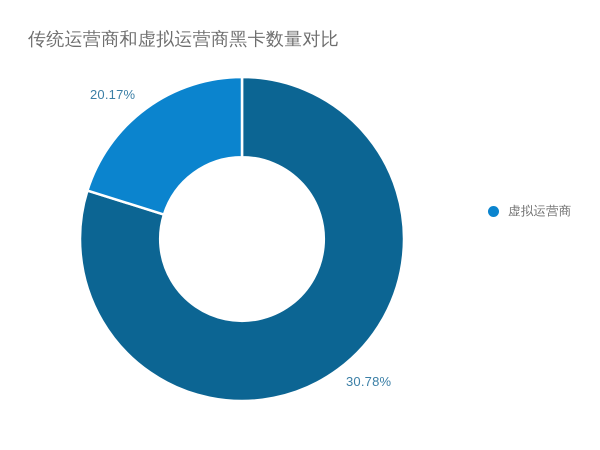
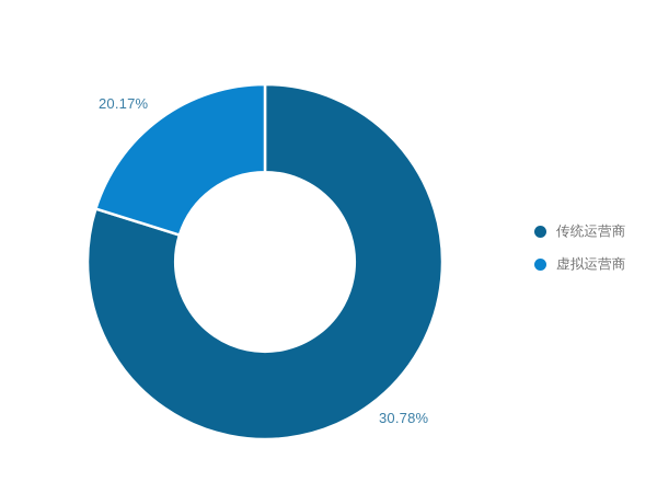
- 传统运营商和虚拟运营商黑卡数量对比
  20.17%
  30.78%
+ 传统运营商
  虚拟运营商
